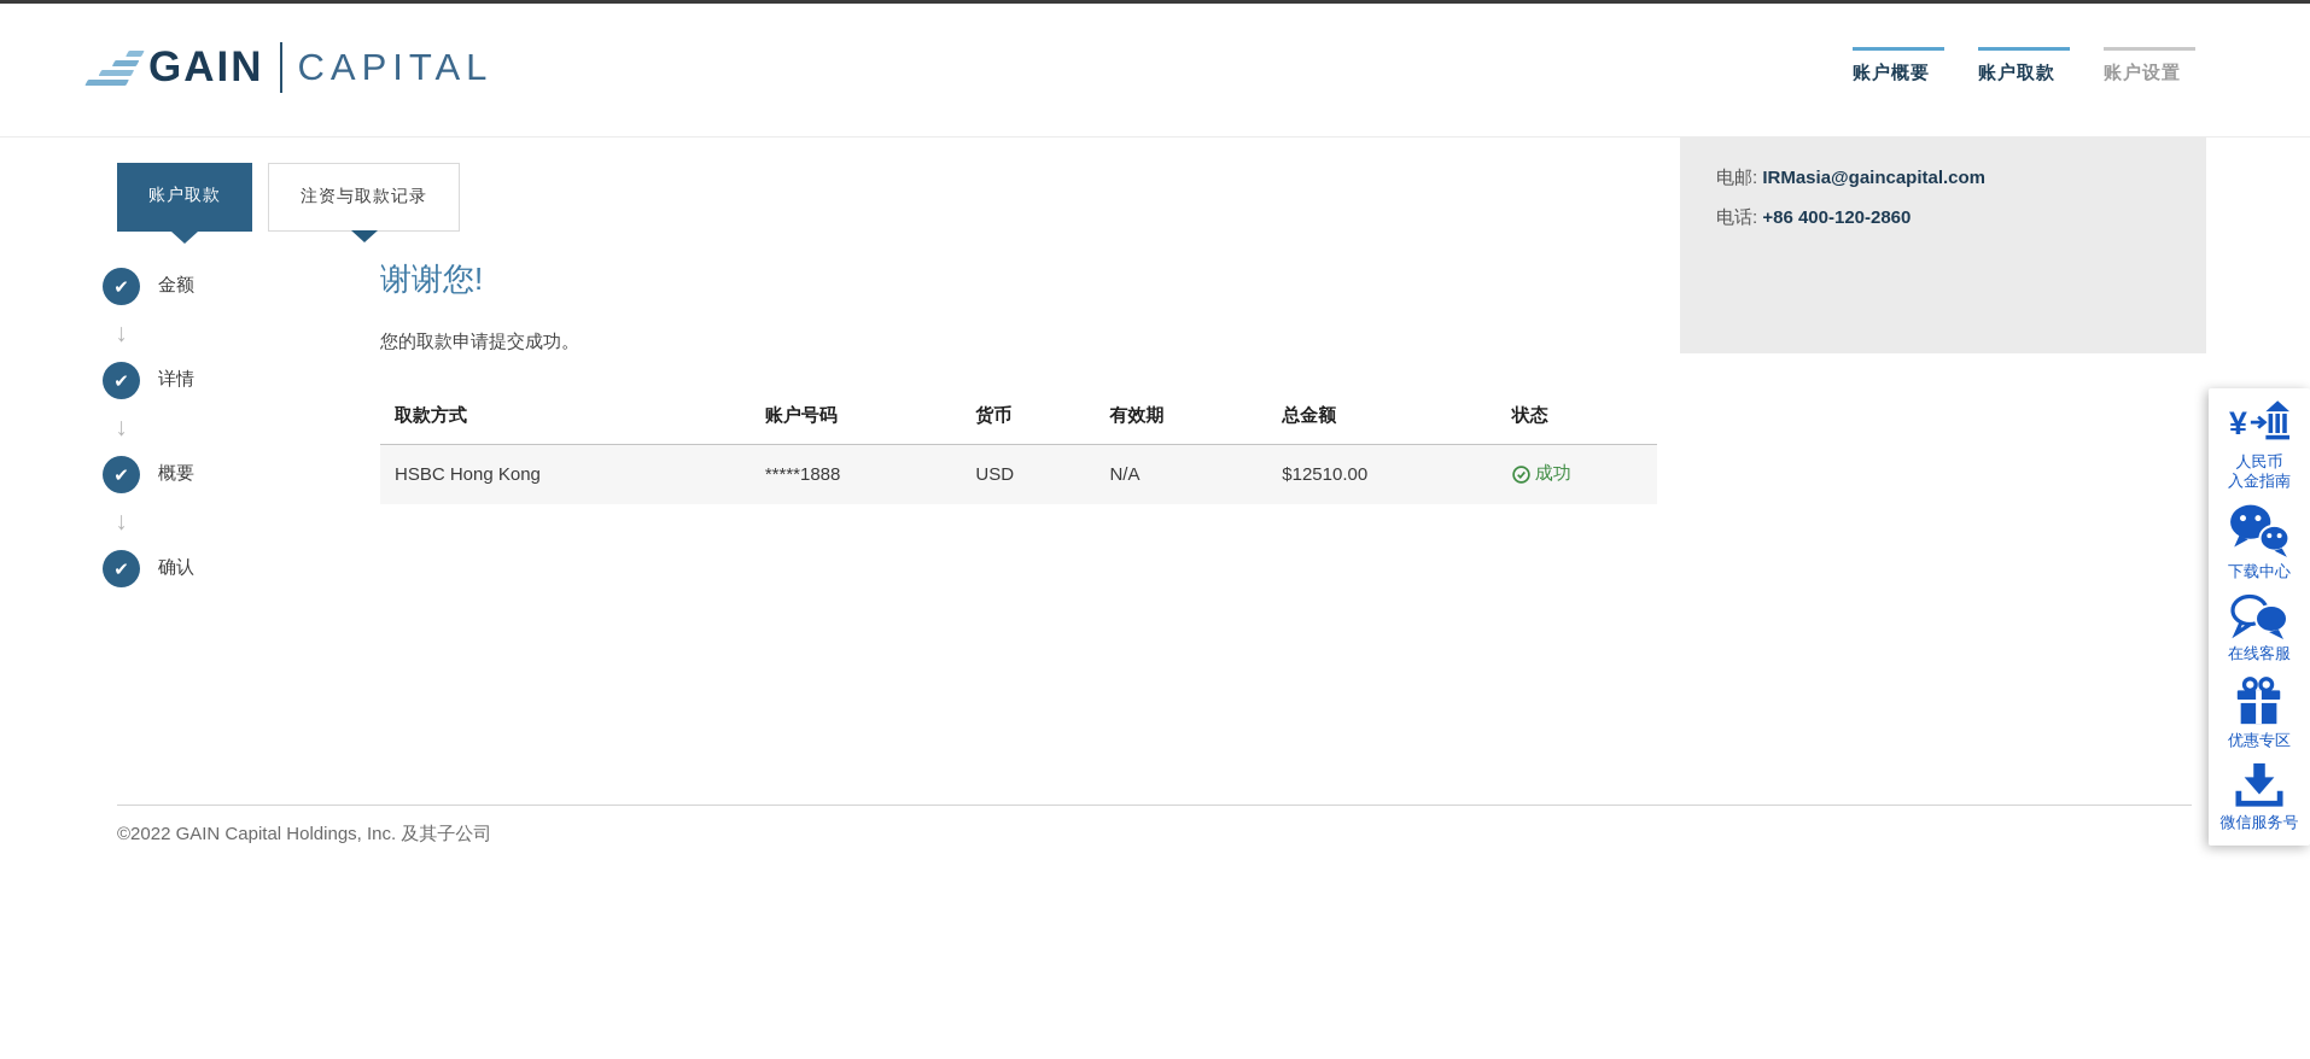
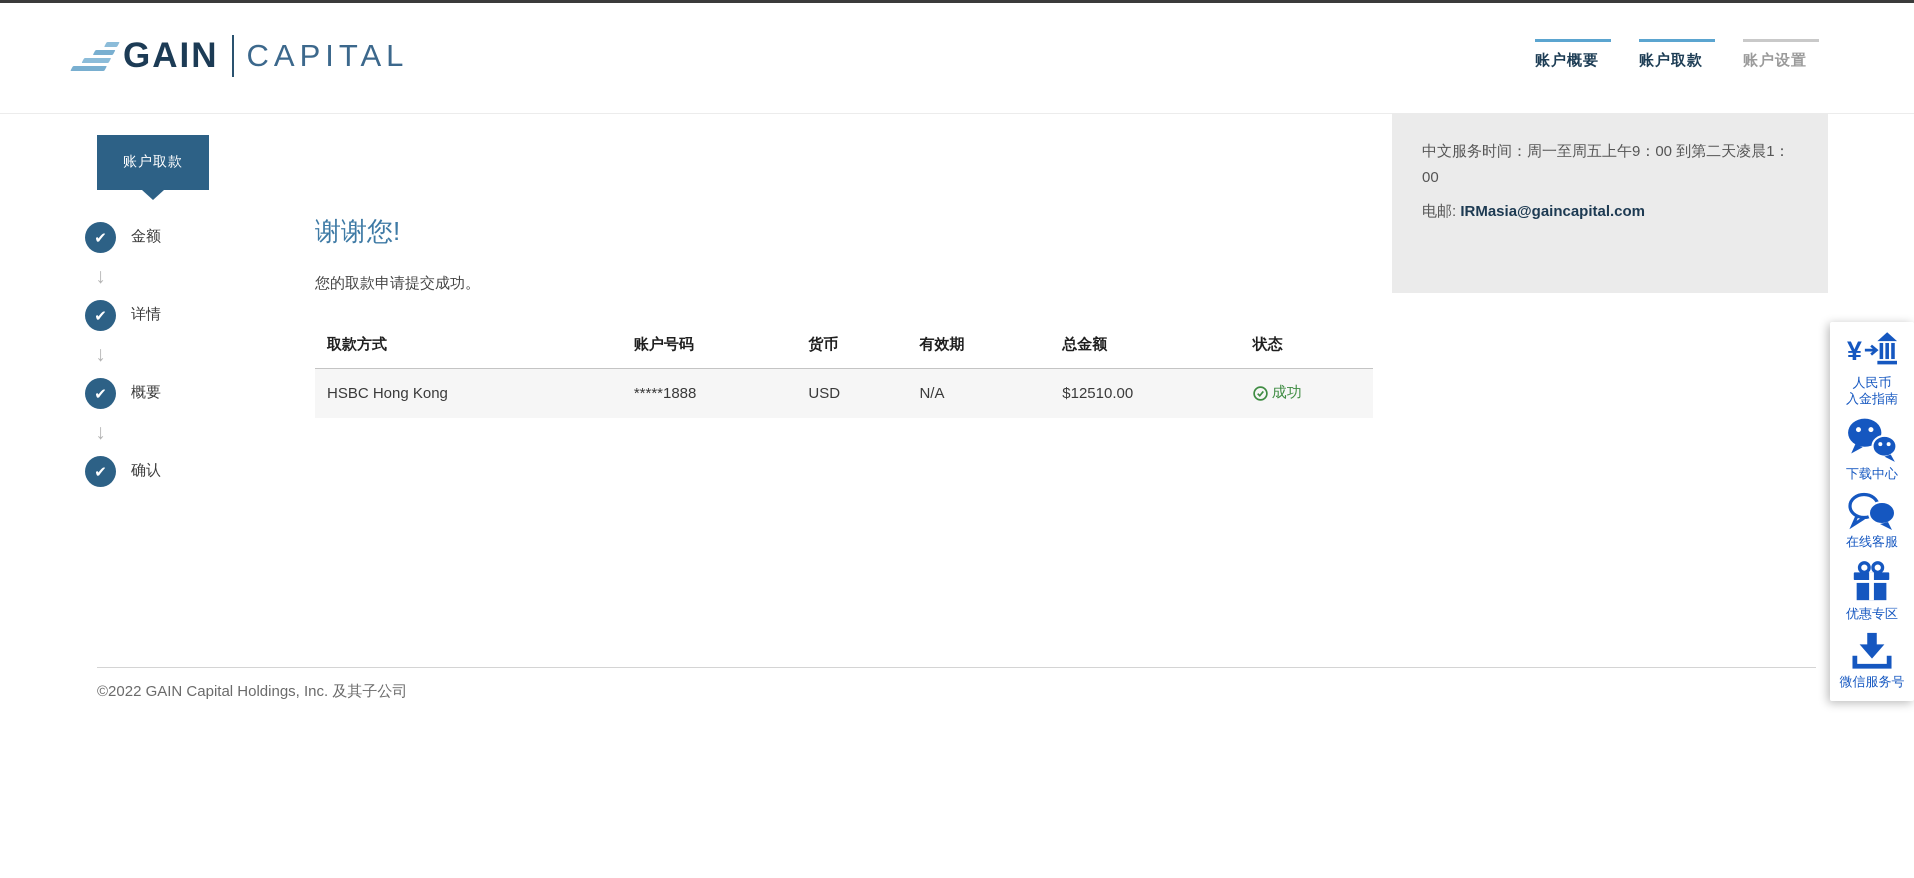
  GAIN
  CAPITAL
  账户概要
  账户取款
  账户设置
  账户取款
- 注资与取款记录
  ✔
  金额
  ↓
  ✔
  详情
  ↓
  ✔
  概要
  ↓
  ✔
  确认
  谢谢您!
  您的取款申请提交成功。
  取款方式	账户号码	货币	有效期	总金额	状态
  HSBC Hong Kong	*****1888	USD	N/A	$12510.00	成功
+ 中文服务时间：周一至周五上午9：00 到第二天凌晨1：00
  电邮: IRMasia@gaincapital.com
- 电话: +86 400-120-2860
  ¥
  人民币
  入金指南
  下载中心
  在线客服
  优惠专区
  微信服务号
  ©2022 GAIN Capital Holdings, Inc. 及其子公司
